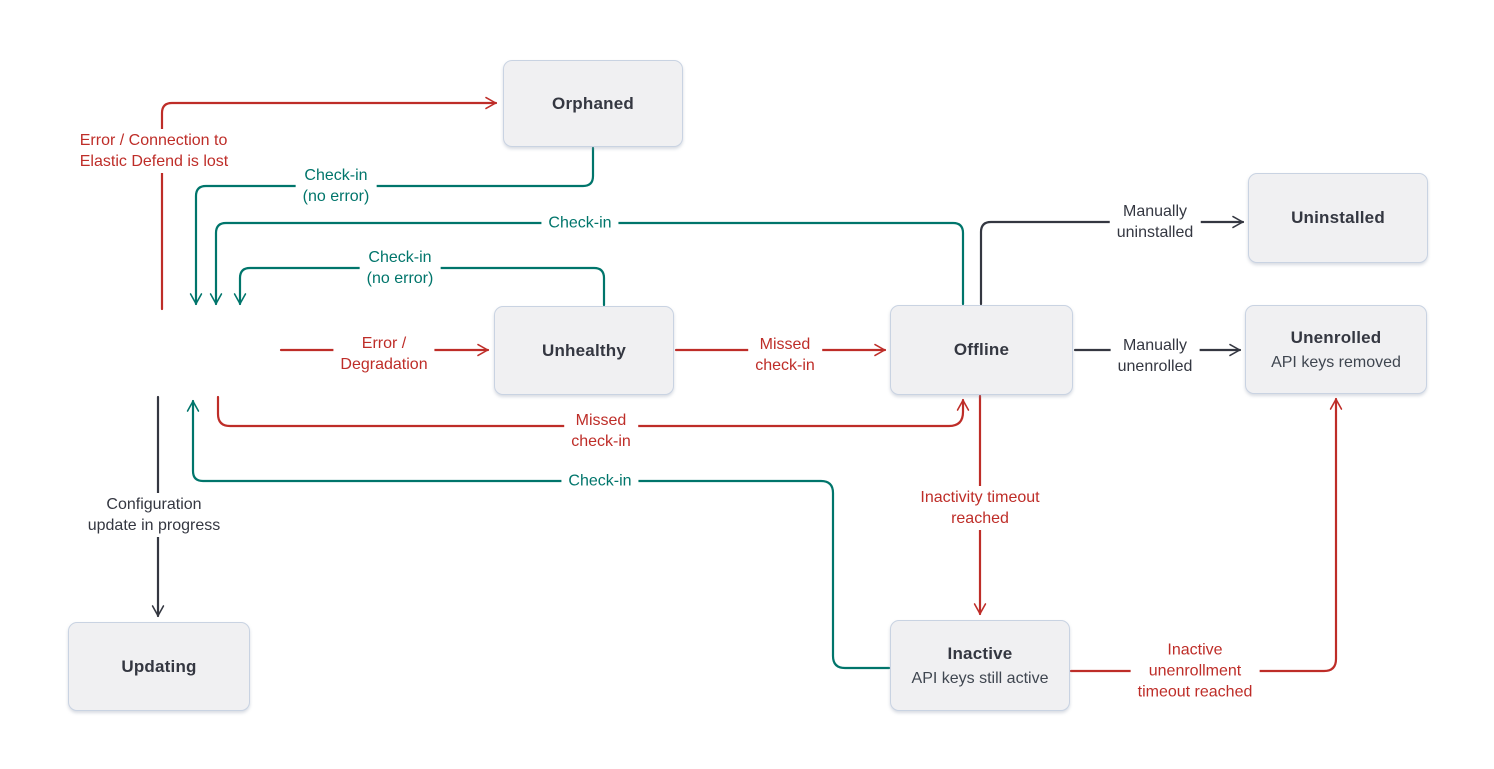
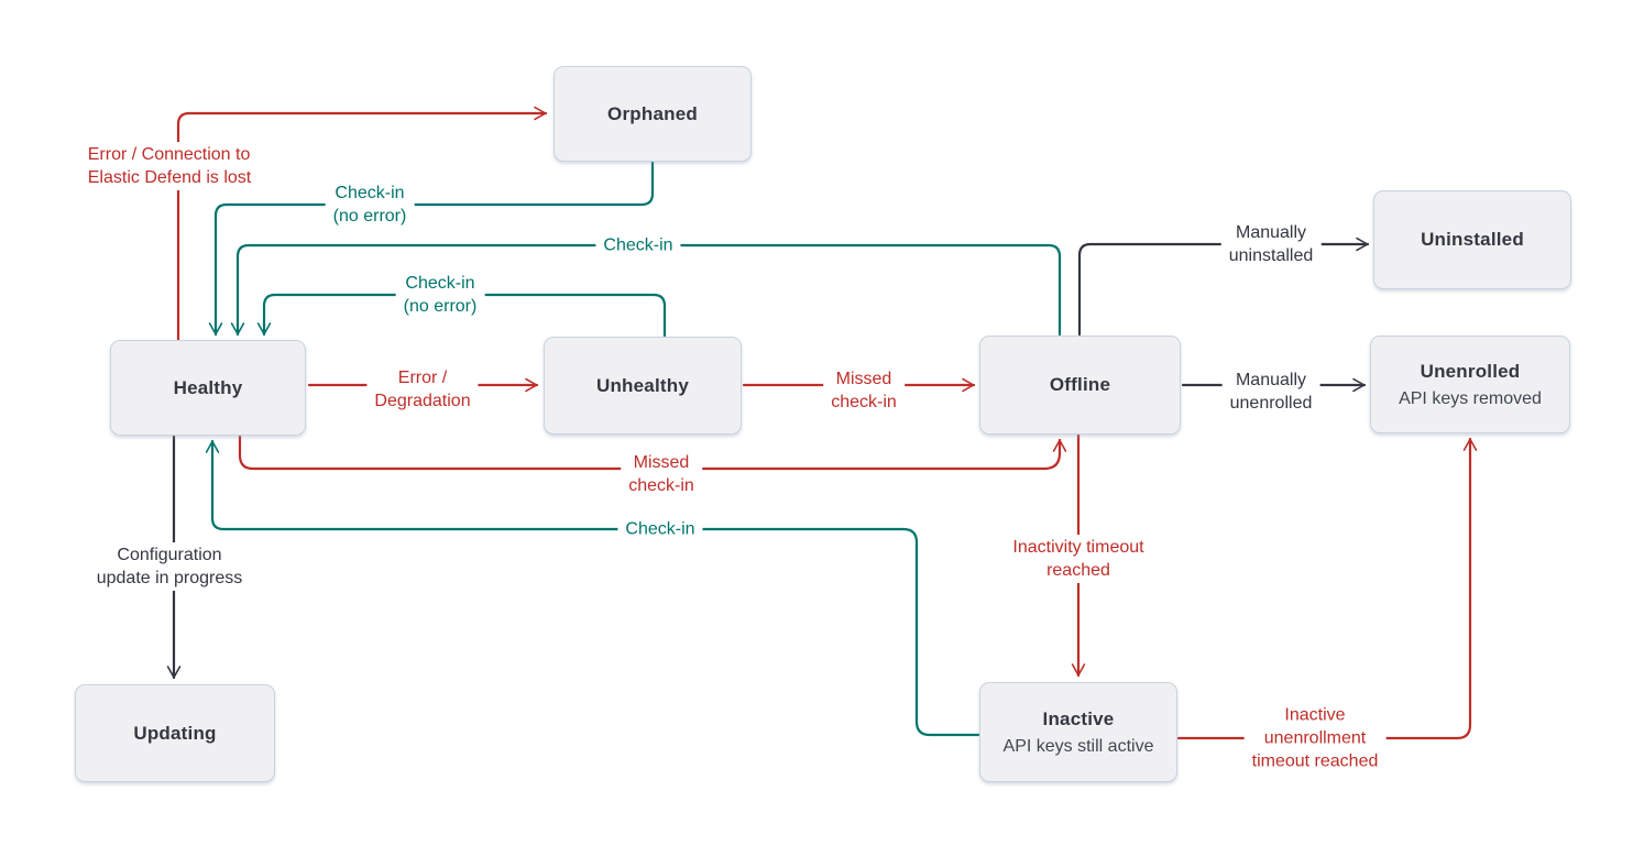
  Error / Connection to
  Elastic Defend is lost
  Check-in
  (no error)
  Check-in
  Check-in
  (no error)
  Error /
  Degradation
  Missed
  check-in
  Manually
  uninstalled
  Manually
  unenrolled
  Missed
  check-in
  Check-in
  Configuration
  update in progress
  Inactivity timeout
  reached
  Inactive
  unenrollment
  timeout reached
  Orphaned
  Uninstalled
+ Healthy
  Unhealthy
  Offline
  Unenrolled
  API keys removed
  Updating
  Inactive
  API keys still active
